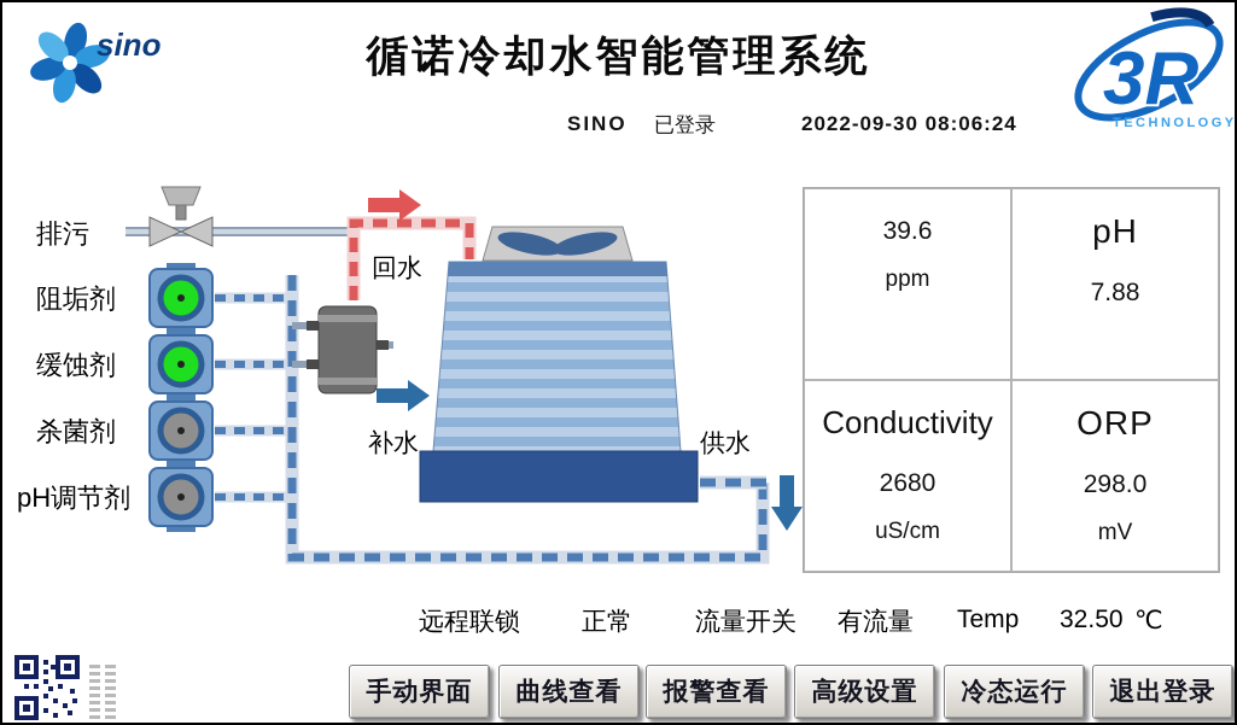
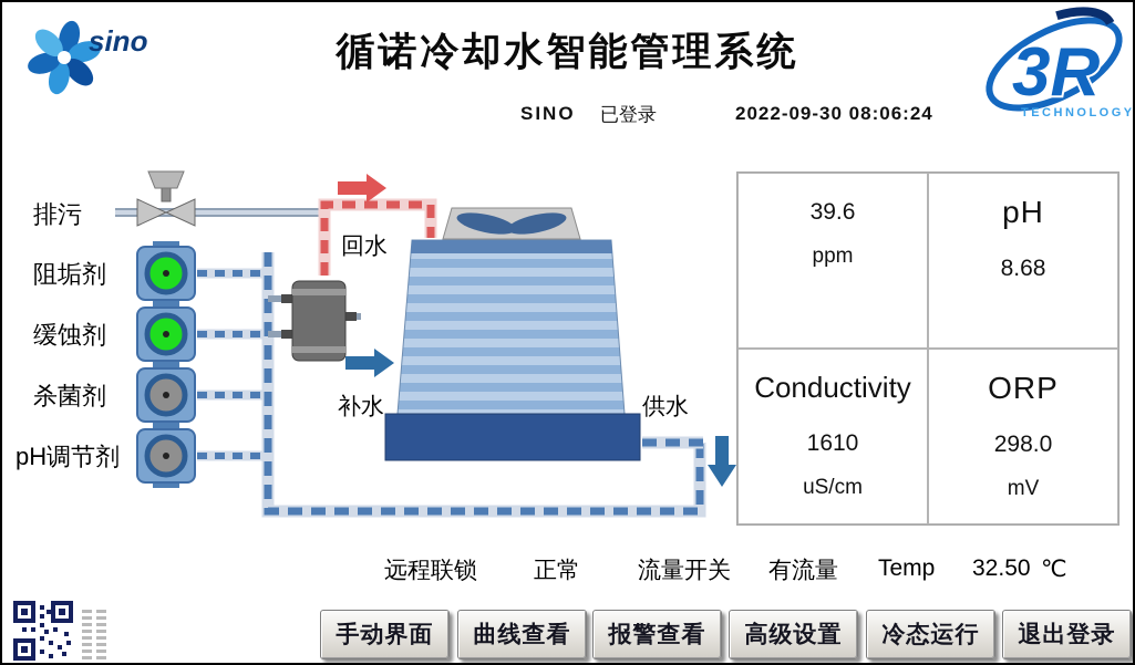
  sino
  循诺冷却水智能管理系统
  3R
  TECHNOLOGY
  SINO
  已登录
  2022-09-30 08:06:24
  排污
  阻垢剂
  缓蚀剂
  杀菌剂
  pH调节剂
  回水
  补水
  供水
  39.6
  ppm
  pH
- 7.88
+ 8.68
  Conductivity
- 2680
+ 1610
  uS/cm
  ORP
  298.0
  mV
  远程联锁
  正常
  流量开关
  有流量
  Temp
  32.50
  ℃
  手动界面
  曲线查看
  报警查看
  高级设置
  冷态运行
  退出登录
